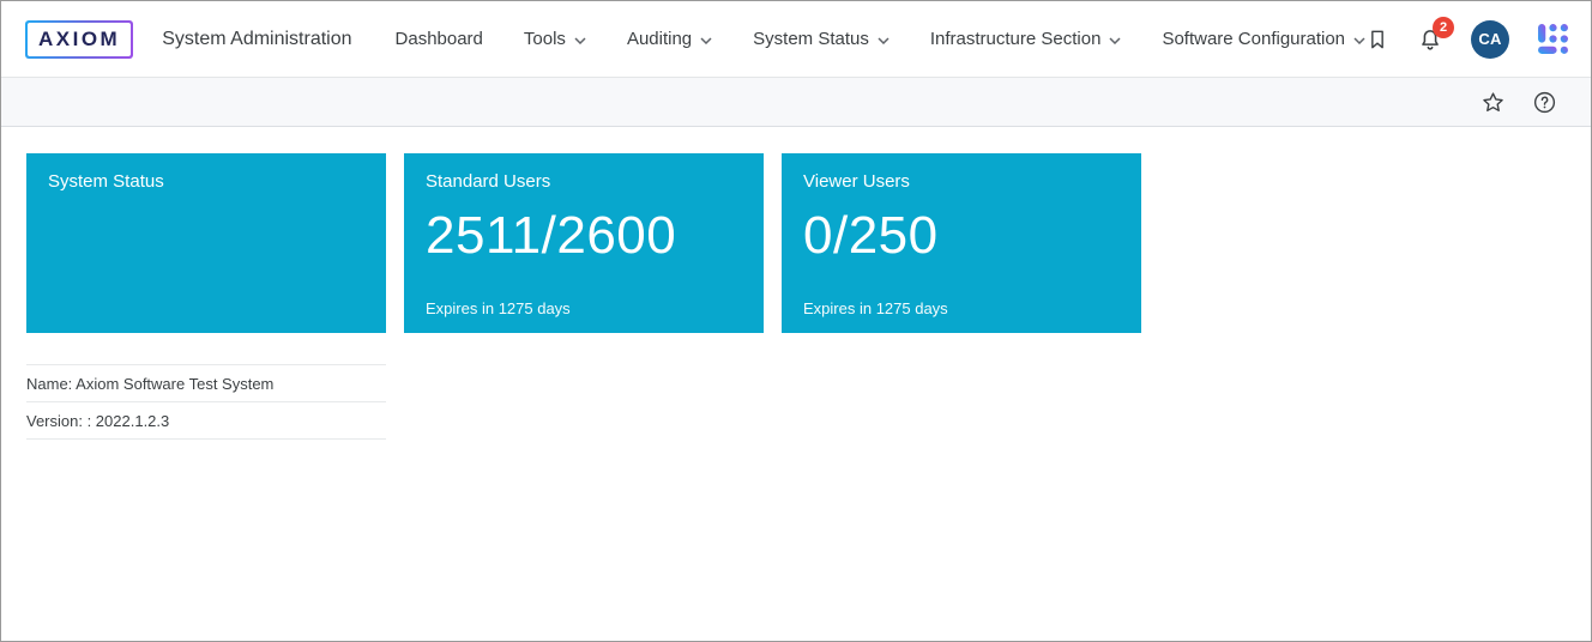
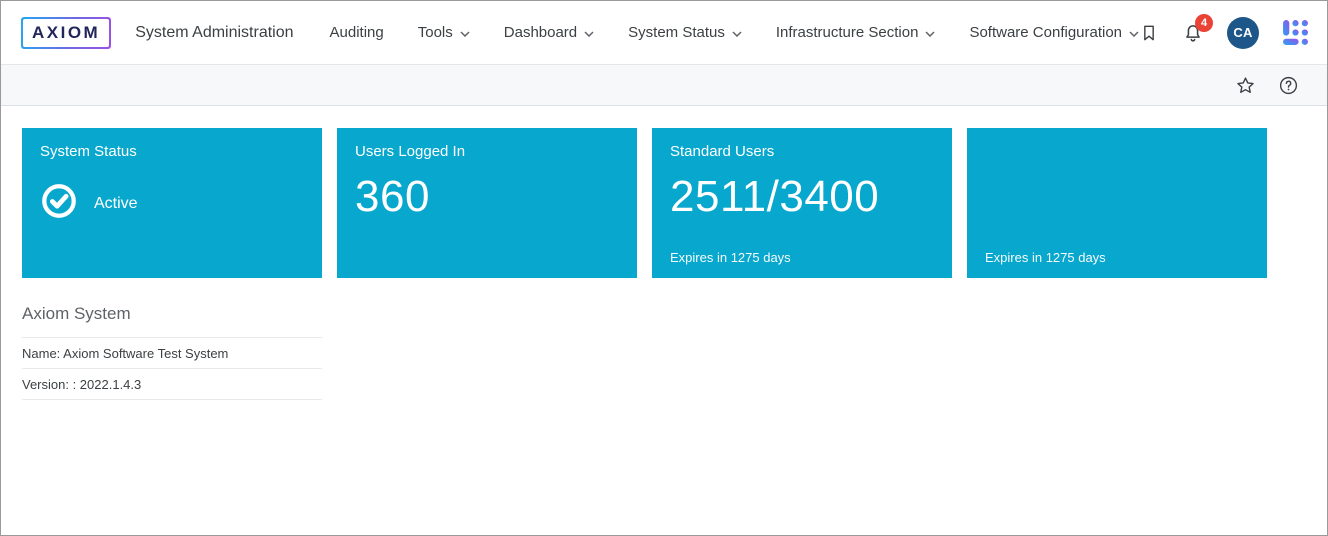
  AXIOM
  System Administration
- Dashboard
+ Auditing
  Tools
- Auditing
+ Dashboard
  System Status
  Infrastructure Section
  Software Configuration
- 2
+ 4
  CA
  System Status
+ Active
+ Users Logged In
+ 360
  Standard Users
- 2511/2600
+ 2511/3400
  Expires in 1275 days
- Viewer Users
- 0/250
  Expires in 1275 days
+ Axiom System
  Name: Axiom Software Test System
- Version: : 2022.1.2.3
+ Version: : 2022.1.4.3
